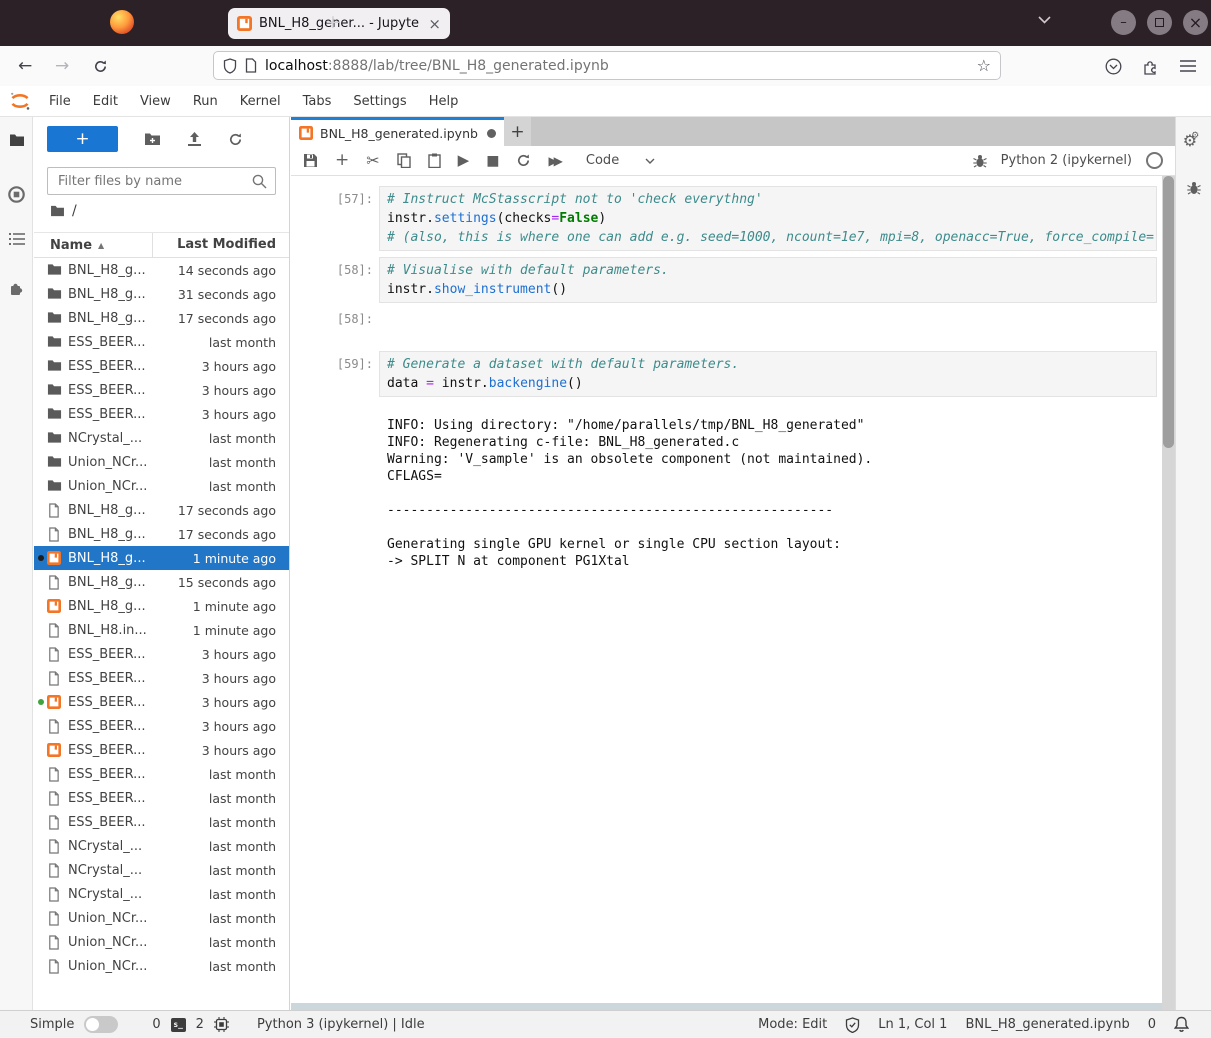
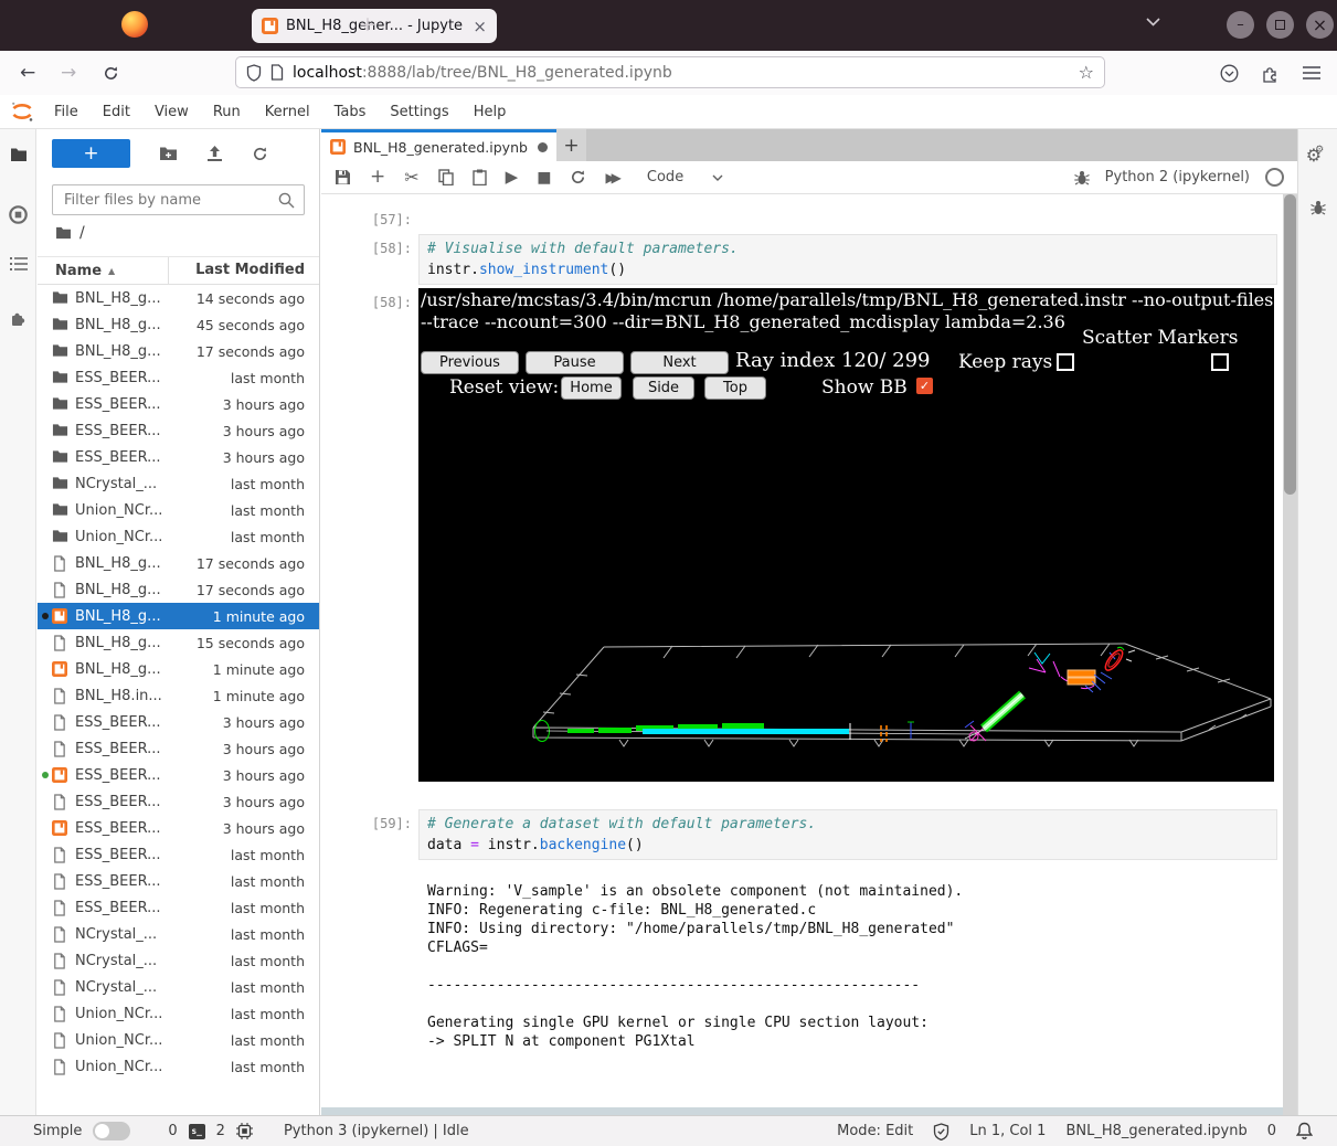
  BNL_H8_gener... - Jupyte
  ×
  +
  –
  ×
  ←
  →
  localhost:8888/lab/tree/BNL_H8_generated.ipynb
  ☆
  File Edit View Run Kernel Tabs Settings Help
  +
  Filter files by name
  /
  Name
  ▲
  Last Modified
  BNL_H8_g...
  14 seconds ago
  BNL_H8_g...
- 31 seconds ago
+ 45 seconds ago
  BNL_H8_g...
  17 seconds ago
  ESS_BEER...
  last month
  ESS_BEER...
  3 hours ago
  ESS_BEER...
  3 hours ago
  ESS_BEER...
  3 hours ago
  NCrystal_...
  last month
  Union_NCr...
  last month
  Union_NCr...
  last month
  BNL_H8_g...
  17 seconds ago
  BNL_H8_g...
  17 seconds ago
  BNL_H8_g...
  1 minute ago
  BNL_H8_g...
  15 seconds ago
  BNL_H8_g...
  1 minute ago
  BNL_H8.in...
  1 minute ago
  ESS_BEER...
  3 hours ago
  ESS_BEER...
  3 hours ago
  ESS_BEER...
  3 hours ago
  ESS_BEER...
  3 hours ago
  ESS_BEER...
  3 hours ago
  ESS_BEER...
  last month
  ESS_BEER...
  last month
  ESS_BEER...
  last month
  NCrystal_...
  last month
  NCrystal_...
  last month
  NCrystal_...
  last month
  Union_NCr...
  last month
  Union_NCr...
  last month
  Union_NCr...
  last month
  BNL_H8_generated.ipynb
  +
  +
  ✂
  ▶
  ■
  ▶▶
  Code
  Python 2 (ipykernel)
  [57]:
- # Instruct McStasscript not to 'check everythng'
- instr.settings(checks=False)
- # (also, this is where one can add e.g. seed=1000, ncount=1e7, mpi=8, openacc=True, force_compile=
  [58]:
  # Visualise with default parameters.
  instr.show_instrument()
  [58]:
+ /usr/share/mcstas/3.4/bin/mcrun /home/parallels/tmp/BNL_H8_generated.instr --no-output-files
+ --trace --ncount=300 --dir=BNL_H8_generated_mcdisplay lambda=2.36
+ Scatter Markers
+ Previous
+ Pause
+ Next
+ Ray index 120/ 299
+ Keep rays
+ Reset view:
+ Home
+ Side
+ Top
+ Show BB
+ ✓
  [59]:
  # Generate a dataset with default parameters.
  data = instr.backengine()
- INFO: Using directory: "/home/parallels/tmp/BNL_H8_generated"
+ Warning: 'V_sample' is an obsolete component (not maintained).
  INFO: Regenerating c-file: BNL_H8_generated.c
- Warning: 'V_sample' is an obsolete component (not maintained).
+ INFO: Using directory: "/home/parallels/tmp/BNL_H8_generated"
  CFLAGS=
  ---------------------------------------------------------
  Generating single GPU kernel or single CPU section layout:
  -> SPLIT N at component PG1Xtal
  ⚙⚙
  Simple
  0
  s_
  2
  Python 3 (ipykernel) | Idle
  Mode: Edit
  Ln 1, Col 1
  BNL_H8_generated.ipynb
  0
